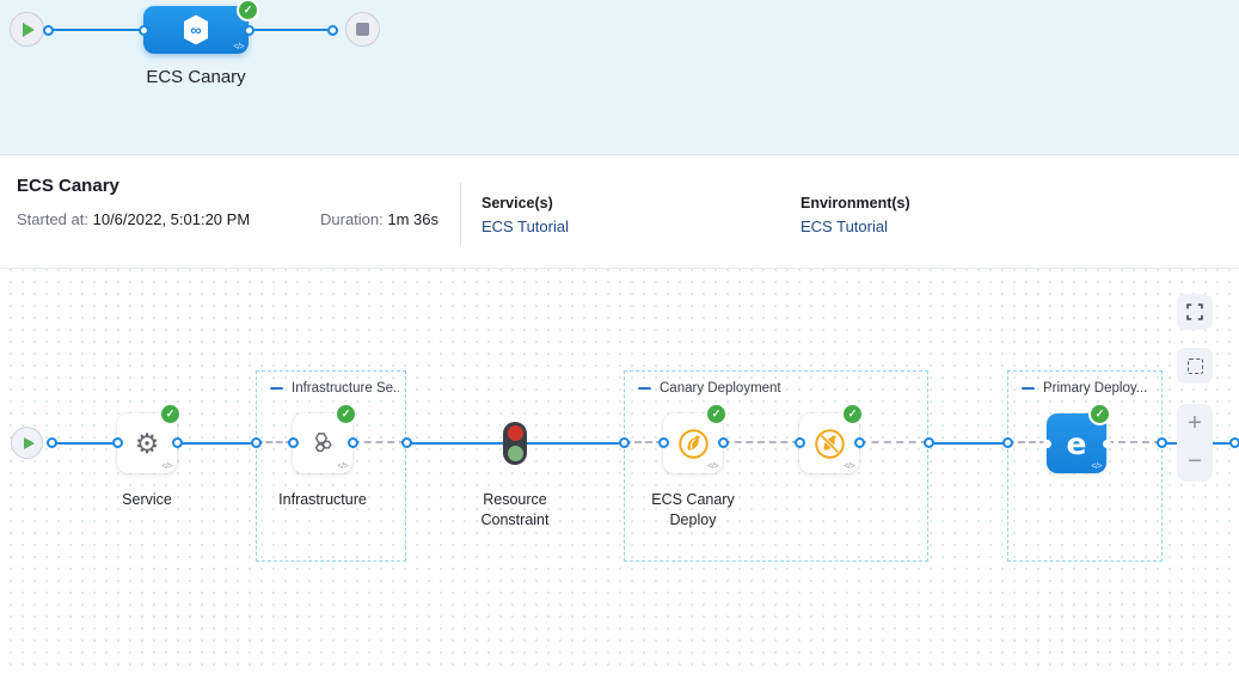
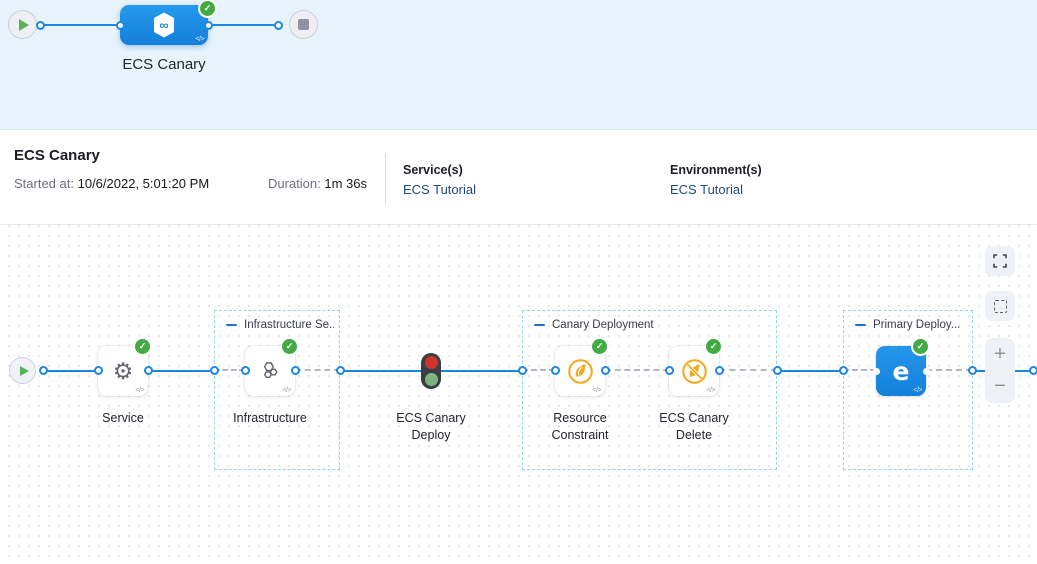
  ∞
  ✓
  ECS Canary
  ECS Canary
  Started at: 10/6/2022, 5:01:20 PM
  Duration: 1m 36s
  Service(s)
  ECS Tutorial
  Environment(s)
  ECS Tutorial
  Infrastructure Se..
  Canary Deployment
  Primary Deploy...
  ⚙
  ✓
  Service
  ✓
  Infrastructure
- Resource Constraint
+ ECS Canary Deploy
  ✓
- ECS Canary Deploy
+ Resource Constraint
  ✓
+ ECS Canary Delete
  e
  ✓
  +
  −
